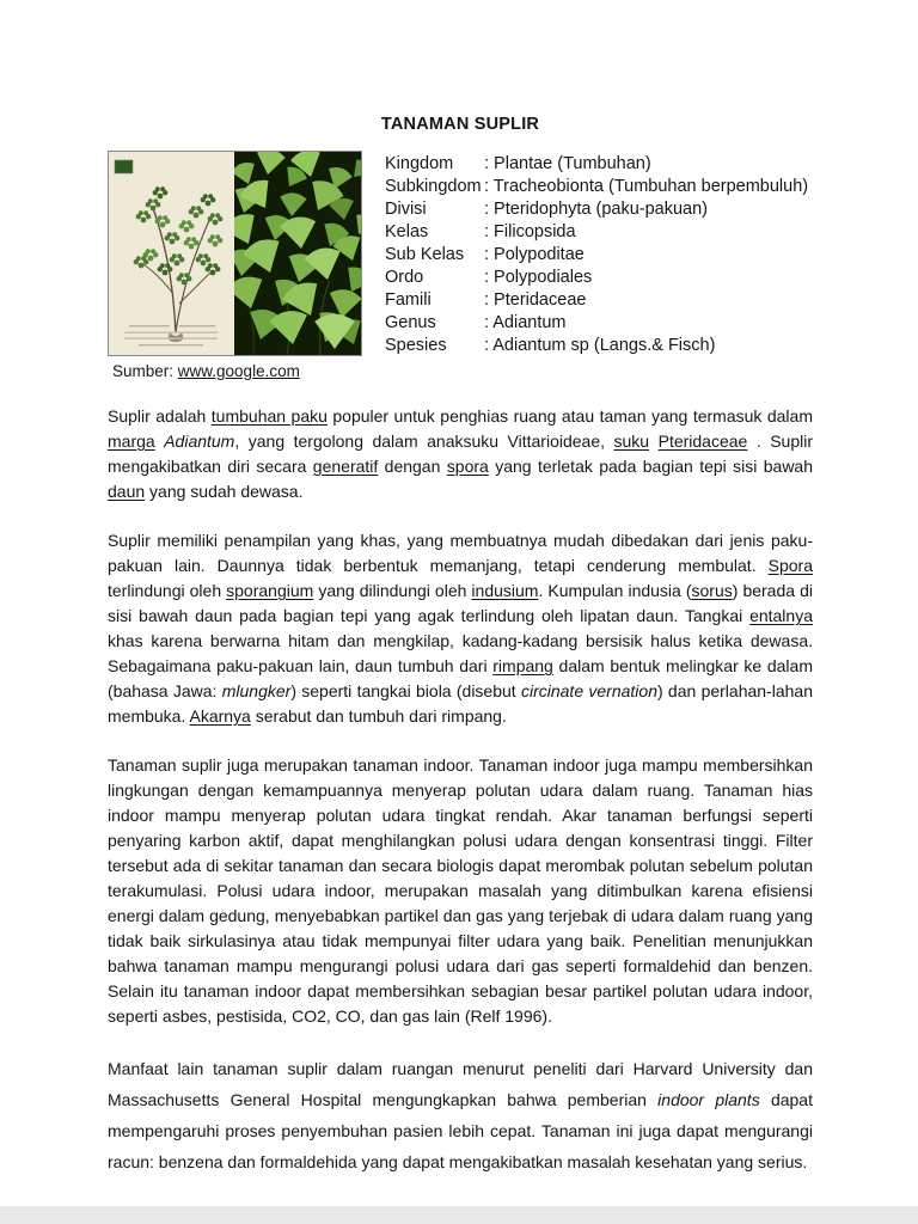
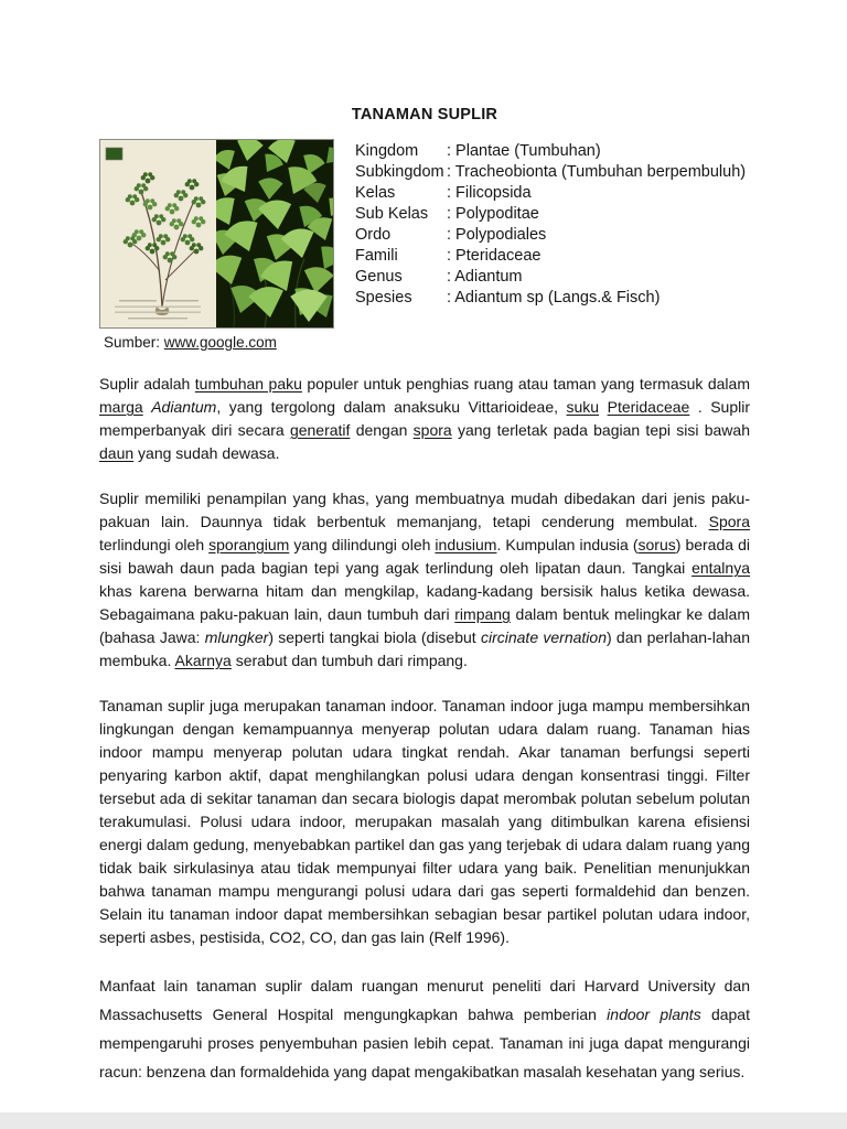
  TANAMAN SUPLIR
  Sumber: www.google.com
  Kingdom
  : Plantae (Tumbuhan)
  Subkingdom
  : Tracheobionta (Tumbuhan berpembuluh)
- Divisi
- : Pteridophyta (paku-pakuan)
  Kelas
  : Filicopsida
  Sub Kelas
  : Polypoditae
  Ordo
  : Polypodiales
  Famili
  : Pteridaceae
  Genus
  : Adiantum
  Spesies
  : Adiantum sp (Langs.& Fisch)
- Suplir adalah tumbuhan paku populer untuk penghias ruang atau taman yang termasuk dalam marga Adiantum, yang tergolong dalam anaksuku Vittarioideae, suku Pteridaceae . Suplir mengakibatkan diri secara generatif dengan spora yang terletak pada bagian tepi sisi bawah daun yang sudah dewasa.
+ Suplir adalah tumbuhan paku populer untuk penghias ruang atau taman yang termasuk dalam marga Adiantum, yang tergolong dalam anaksuku Vittarioideae, suku Pteridaceae . Suplir memperbanyak diri secara generatif dengan spora yang terletak pada bagian tepi sisi bawah daun yang sudah dewasa.
  Suplir memiliki penampilan yang khas, yang membuatnya mudah dibedakan dari jenis paku-pakuan lain. Daunnya tidak berbentuk memanjang, tetapi cenderung membulat. Spora terlindungi oleh sporangium yang dilindungi oleh indusium. Kumpulan indusia (sorus) berada di sisi bawah daun pada bagian tepi yang agak terlindung oleh lipatan daun. Tangkai entalnya khas karena berwarna hitam dan mengkilap, kadang-kadang bersisik halus ketika dewasa. Sebagaimana paku-pakuan lain, daun tumbuh dari rimpang dalam bentuk melingkar ke dalam (bahasa Jawa: mlungker) seperti tangkai biola (disebut circinate vernation) dan perlahan-lahan membuka. Akarnya serabut dan tumbuh dari rimpang.
  Tanaman suplir juga merupakan tanaman indoor. Tanaman indoor juga mampu membersihkan lingkungan dengan kemampuannya menyerap polutan udara dalam ruang. Tanaman hias indoor mampu menyerap polutan udara tingkat rendah. Akar tanaman berfungsi seperti penyaring karbon aktif, dapat menghilangkan polusi udara dengan konsentrasi tinggi. Filter tersebut ada di sekitar tanaman dan secara biologis dapat merombak polutan sebelum polutan terakumulasi. Polusi udara indoor, merupakan masalah yang ditimbulkan karena efisiensi energi dalam gedung, menyebabkan partikel dan gas yang terjebak di udara dalam ruang yang tidak baik sirkulasinya atau tidak mempunyai filter udara yang baik. Penelitian menunjukkan bahwa tanaman mampu mengurangi polusi udara dari gas seperti formaldehid dan benzen. Selain itu tanaman indoor dapat membersihkan sebagian besar partikel polutan udara indoor, seperti asbes, pestisida, CO2, CO, dan gas lain (Relf 1996).
  Manfaat lain tanaman suplir dalam ruangan menurut peneliti dari Harvard University dan Massachusetts General Hospital mengungkapkan bahwa pemberian indoor plants dapat mempengaruhi proses penyembuhan pasien lebih cepat. Tanaman ini juga dapat mengurangi racun: benzena dan formaldehida yang dapat mengakibatkan masalah kesehatan yang serius.
